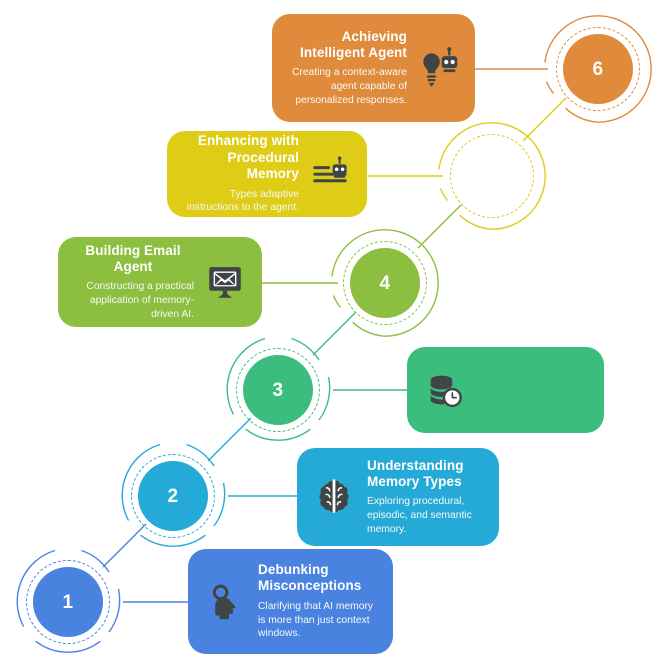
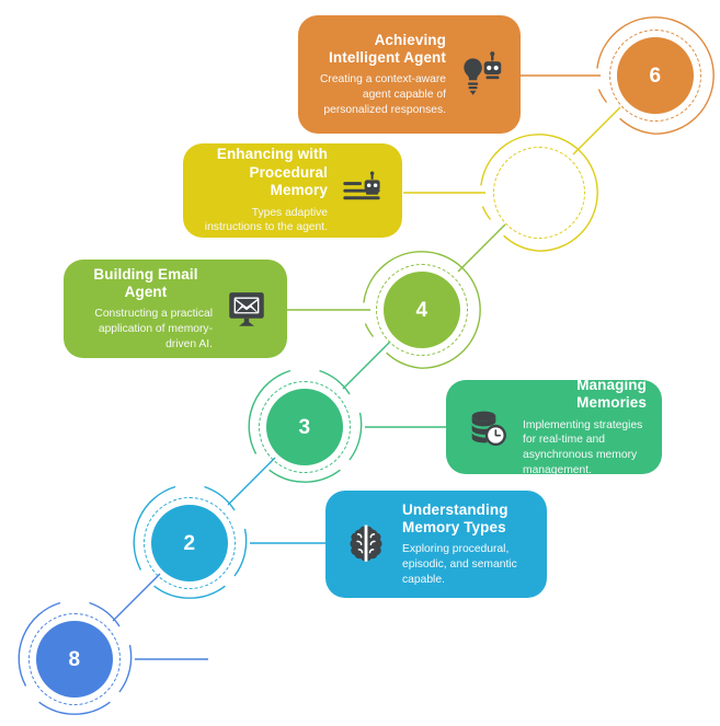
  Achieving Intelligent Agent
  Creating a context-aware agent capable of personalized responses.
  6
  Enhancing with Procedural Memory
  Types adaptive instructions to the agent.
  Building Email Agent
  Constructing a practical application of memory-driven AI.
  4
+ Managing Memories
+ Implementing strategies for real-time and asynchronous memory management.
  3
  Understanding Memory Types
- Exploring procedural, episodic, and semantic memory.
+ Exploring procedural, episodic, and semantic capable.
  2
- Debunking Misconceptions
- Clarifying that AI memory is more than just context windows.
- 1
+ 8
